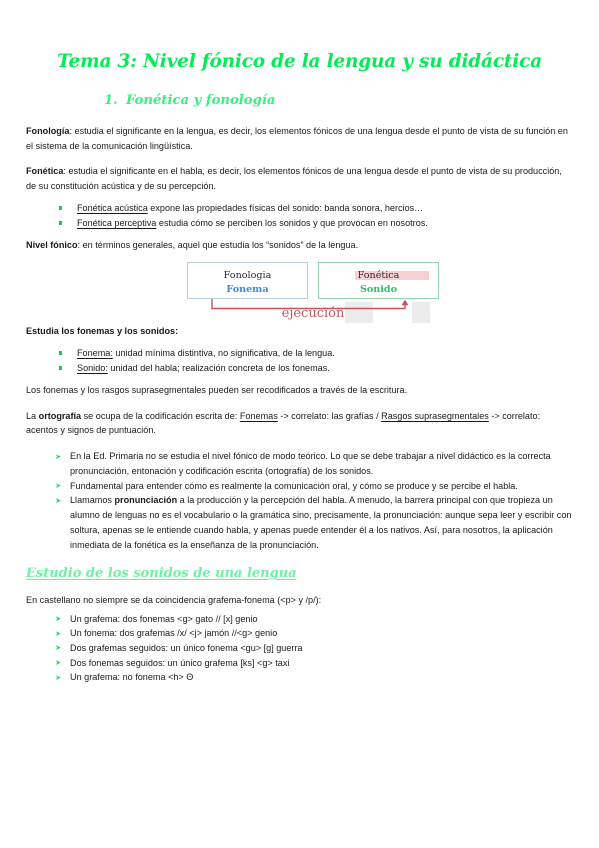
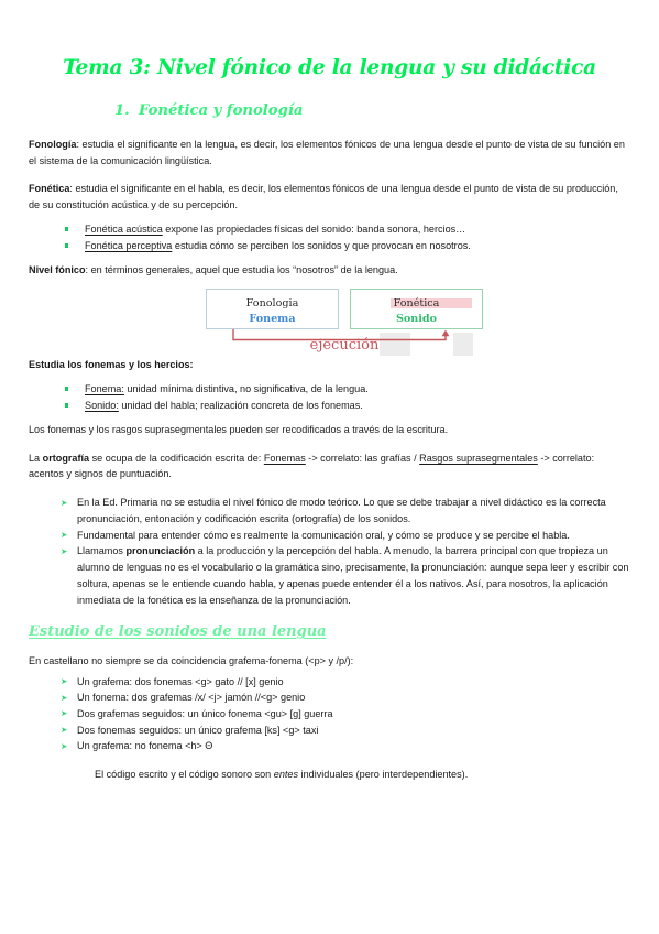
  Tema 3: Nivel fónico de la lengua y su didáctica
  1. Fonética y fonología
  Fonología: estudia el significante en la lengua, es decir, los elementos fónicos de una lengua desde el punto de vista de su función en el sistema de la comunicación lingüística.
  Fonética: estudia el significante en el habla, es decir, los elementos fónicos de una lengua desde el punto de vista de su producción, de su constitución acústica y de su percepción.
  Fonética acústica expone las propiedades físicas del sonido: banda sonora, hercios…
  Fonética perceptiva estudia cómo se perciben los sonidos y que provocan en nosotros.
- Nivel fónico: en términos generales, aquel que estudia los “sonidos” de la lengua.
+ Nivel fónico: en términos generales, aquel que estudia los “nosotros” de la lengua.
  Fonologia
  Fonema
  Fonética
  Sonido
  ejecución
- Estudia los fonemas y los sonidos:
+ Estudia los fonemas y los hercios:
  Fonema: unidad mínima distintiva, no significativa, de la lengua.
  Sonido: unidad del habla; realización concreta de los fonemas.
  Los fonemas y los rasgos suprasegmentales pueden ser recodificados a través de la escritura.
  La ortografía se ocupa de la codificación escrita de: Fonemas -> correlato: las grafías / Rasgos suprasegmentales -> correlato: acentos y signos de puntuación.
  En la Ed. Primaria no se estudia el nivel fónico de modo teórico. Lo que se debe trabajar a nivel didáctico es la correcta pronunciación, entonación y codificación escrita (ortografía) de los sonidos.
  Fundamental para entender cómo es realmente la comunicación oral, y cómo se produce y se percibe el habla.
  Llamamos pronunciación a la producción y la percepción del habla. A menudo, la barrera principal con que tropieza un alumno de lenguas no es el vocabulario o la gramática sino, precisamente, la pronunciación: aunque sepa leer y escribir con soltura, apenas se le entiende cuando habla, y apenas puede entender él a los nativos. Así, para nosotros, la aplicación inmediata de la fonética es la enseñanza de la pronunciación.
  Estudio de los sonidos de una lengua
  En castellano no siempre se da coincidencia grafema-fonema (<p> y /p/):
  Un grafema: dos fonemas <g> gato // [x] genio
  Un fonema: dos grafemas /x/ <j> jamón //<g> genio
  Dos grafemas seguidos: un único fonema <gu> [g] guerra
  Dos fonemas seguidos: un único grafema [ks] <g> taxi
  Un grafema: no fonema <h> Θ
+ El código escrito y el código sonoro son entes individuales (pero interdependientes).
